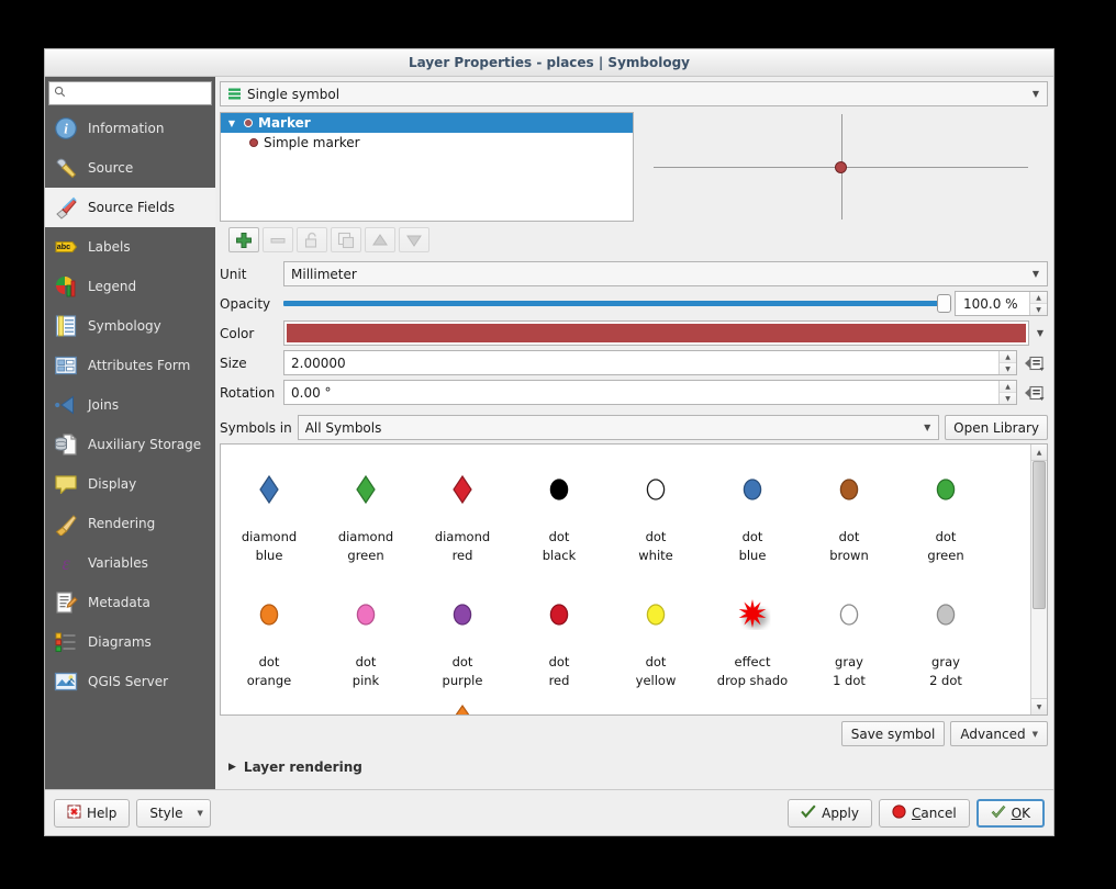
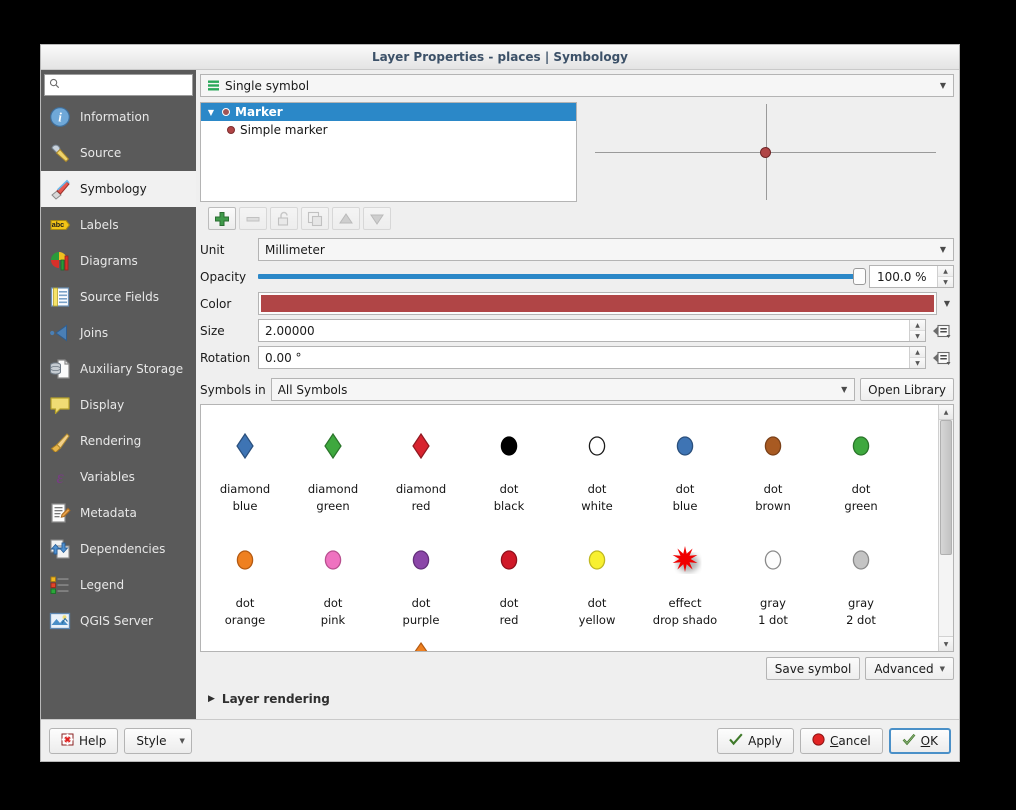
  Layer Properties - places | Symbology
  i
  Information
  Source
- Source Fields
+ Symbology
  abc
  Labels
- Legend
+ Diagrams
- Symbology
+ Source Fields
- Attributes Form
  Joins
  Auxiliary Storage
  Display
  Rendering
  ε
  Variables
  Metadata
+ Dependencies
- Diagrams
+ Legend
  QGIS Server
  Single symbol
  ▼
  ▼
  Marker
  Simple marker
  Unit
  Millimeter
  ▼
  Opacity
  100.0 %
  Color
  ▼
  Size
  2.00000
  Rotation
  0.00 °
  Symbols in
  All Symbols
  ▼
  Open Library
  diamond
  blue
  diamond
  green
  diamond
  red
  dot
  black
  dot
  white
  dot
  blue
  dot
  brown
  dot
  green
  dot
  orange
  dot
  pink
  dot
  purple
  dot
  red
  dot
  yellow
  effect
  drop shado
  gray
  1 dot
  gray
  2 dot
  Save symbol
  Advanced
  ▼
  ▶
  Layer rendering
  Help
  Style
  ▼
  Apply
  Cancel
  OK
